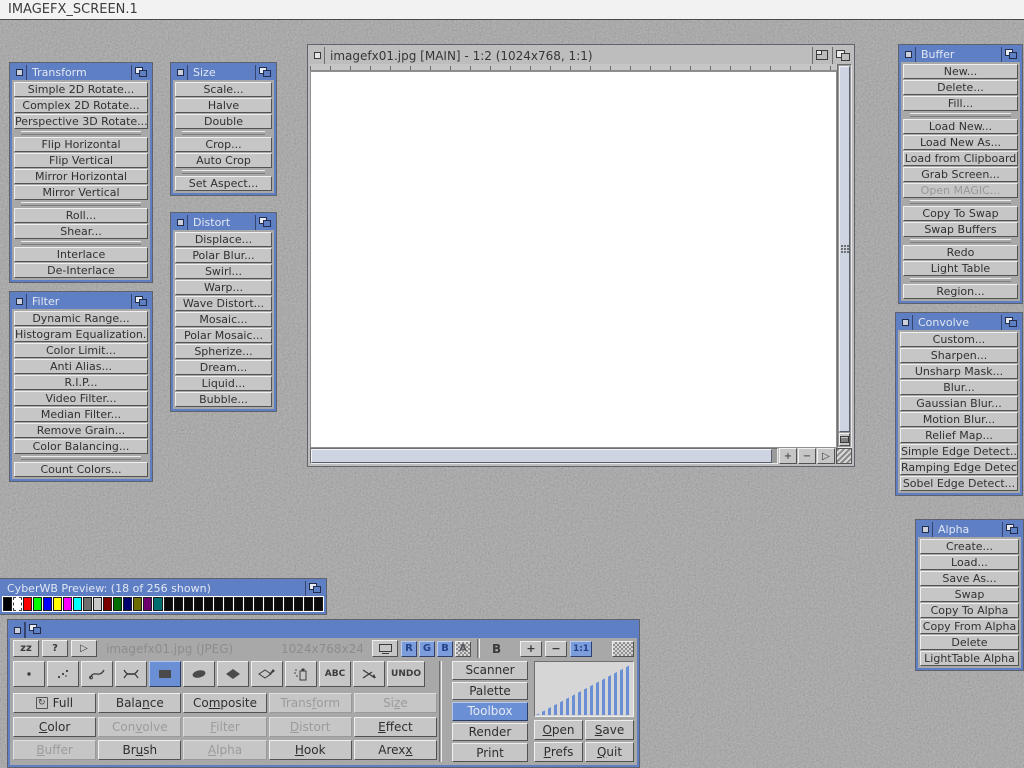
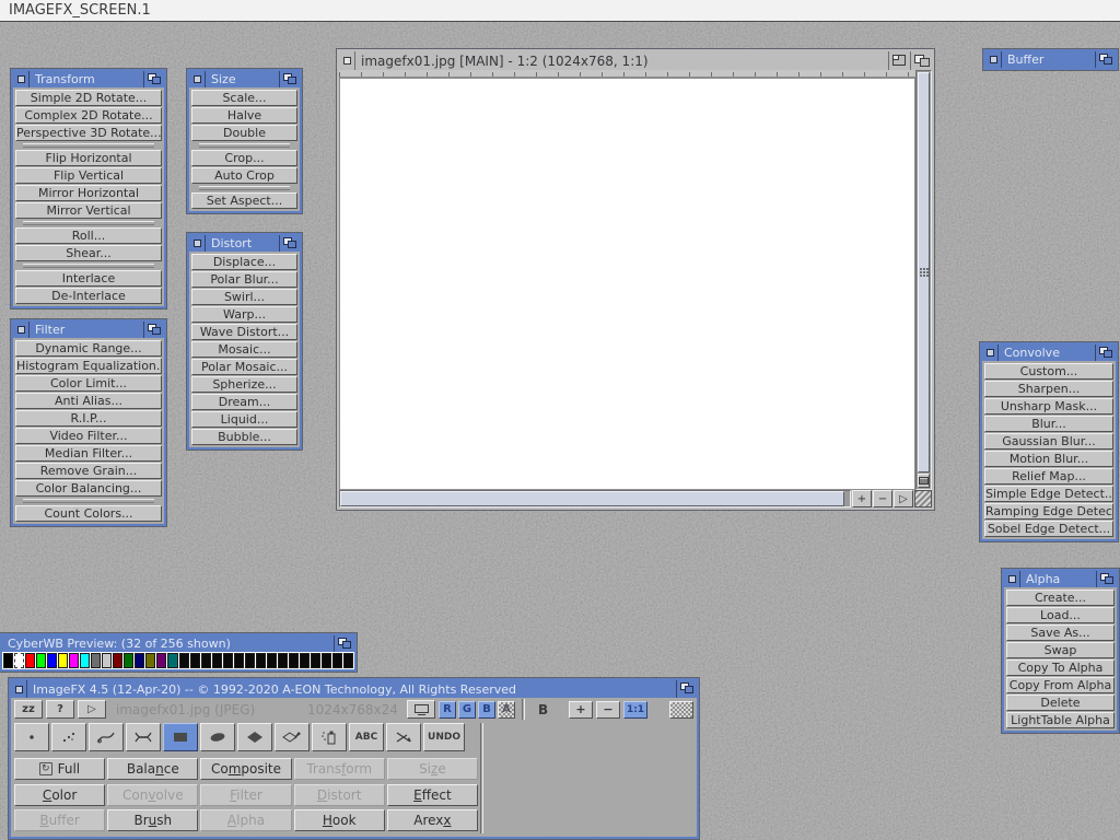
  IMAGEFX_SCREEN.1
  Transform
  Simple 2D Rotate...
  Complex 2D Rotate...
  Perspective 3D Rotate...
  Flip Horizontal
  Flip Vertical
  Mirror Horizontal
  Mirror Vertical
  Roll...
  Shear...
  Interlace
  De-Interlace
  Size
  Scale...
  Halve
  Double
  Crop...
  Auto Crop
  Set Aspect...
  Distort
  Displace...
  Polar Blur...
  Swirl...
  Warp...
  Wave Distort...
  Mosaic...
  Polar Mosaic...
  Spherize...
  Dream...
  Liquid...
  Bubble...
  Filter
  Dynamic Range...
  Histogram Equalization.
  Color Limit...
  Anti Alias...
  R.I.P...
  Video Filter...
  Median Filter...
  Remove Grain...
  Color Balancing...
  Count Colors...
  Buffer
- New...
- Delete...
- Fill...
- Load New...
- Load New As...
- Load from Clipboard
- Grab Screen...
- Open MAGIC...
- Copy To Swap
- Swap Buffers
- Redo
- Light Table
- Region...
  Convolve
  Custom...
  Sharpen...
  Unsharp Mask...
  Blur...
  Gaussian Blur...
  Motion Blur...
  Relief Map...
  Simple Edge Detect..
  Ramping Edge Detec
  Sobel Edge Detect...
  Alpha
  Create...
  Load...
  Save As...
  Swap
  Copy To Alpha
  Copy From Alpha
  Delete
  LightTable Alpha
- CyberWB Preview: (18 of 256 shown)
+ CyberWB Preview: (32 of 256 shown)
  imagefx01.jpg [MAIN] - 1:2 (1024x768, 1:1)
  +
  −
  ▷
+ ImageFX 4.5 (12-Apr-20) -- © 1992-2020 A-EON Technology, All Rights Reserved
  zz
  ?
  ▷
  imagefx01.jpg (JPEG)
  1024x768x24
  R
  G
  B
  A
  B
  +
  −
  1:1
  ABC
  UNDO
  ↻
  Full
  Balance
  Composite
  Transform
  Size
  Color
  Convolve
  Filter
  Distort
  Effect
  Buffer
  Brush
  Alpha
  Hook
  Arexx
- Scanner
- Palette
- Toolbox
- Render
- Print
- O
- pen
- S
- ave
- P
- refs
- Q
- uit
